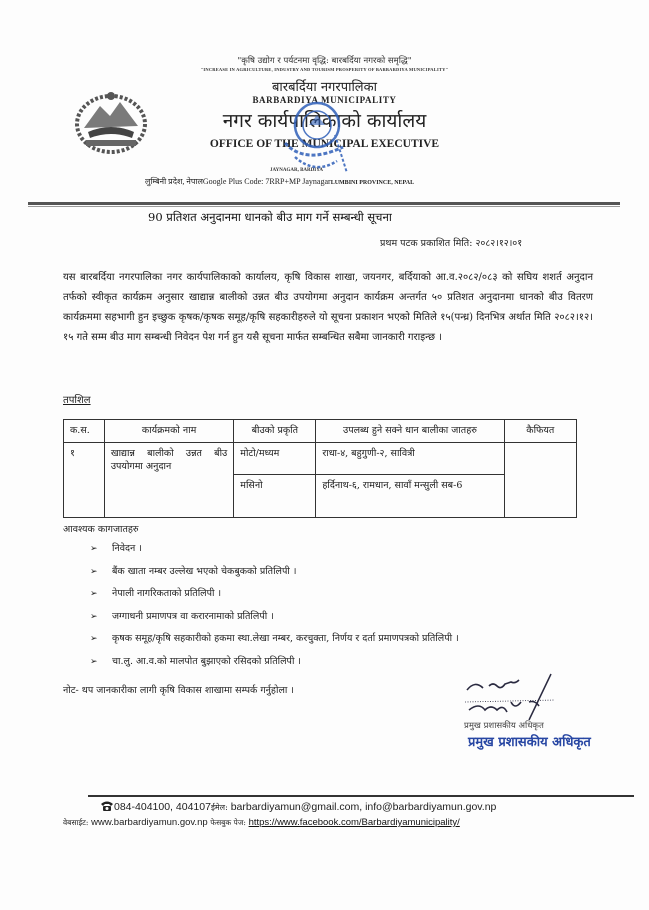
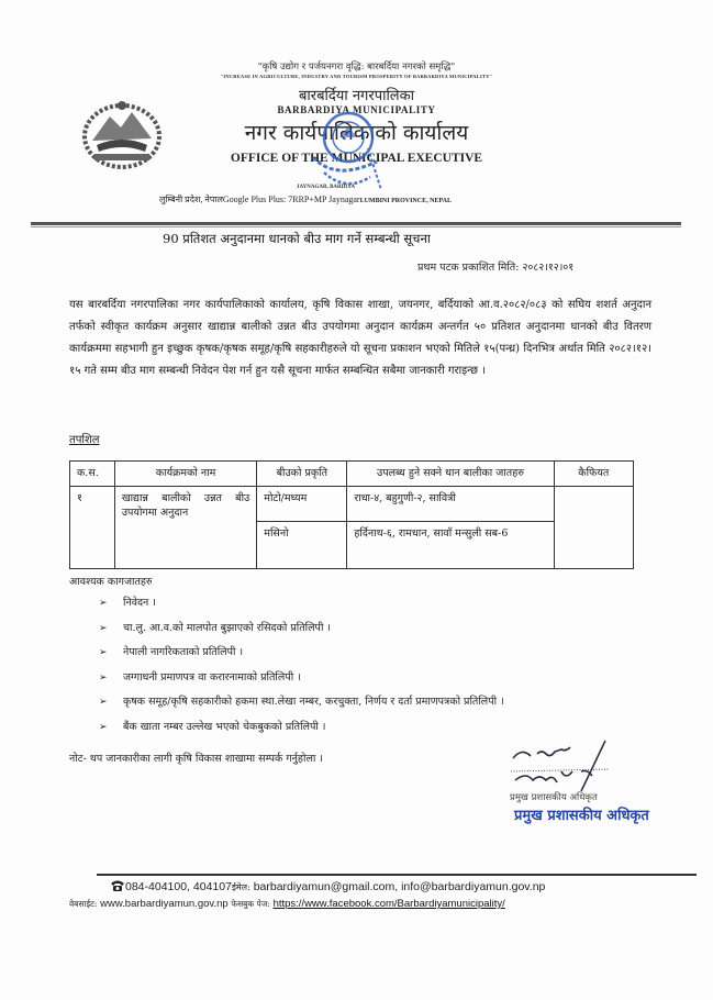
- "कृषि उद्योग र पर्यटनमा वृद्धि: बारबर्दिया नगरको समृद्धि"
+ "कृषि उद्योग र पर्जयनगरा वृद्धि: बारबर्दिया नगरको समृद्धि"
  बारबर्दिया नगरपालिका
  BARBARDIYA MUNICIPALITY
  नगर कार्यपालिकाको कार्यालय
  OFFICE OF THE MUNICIPAL EXECUTIVE
- लुम्बिनी प्रदेश, नेपालGoogle Plus Code: 7RRP+MP Jaynagar
+ लुम्बिनी प्रदेश, नेपालGoogle Plus Plus: 7RRP+MP Jaynagar
  90 प्रतिशत अनुदानमा धानको बीउ माग गर्ने सम्बन्धी सूचना
  प्रथम पटक प्रकाशित मिति: २०८२।१२।०१
  यस बारबर्दिया नगरपालिका नगर कार्यपालिकाको कार्यालय, कृषि विकास शाखा, जयनगर, बर्दियाको आ.व.२०८२/०८३ को सघिय शशर्त अनुदान तर्फको स्वीकृत कार्यक्रम अनुसार खाद्यान्न बालीको उन्नत बीउ उपयोगमा अनुदान कार्यक्रम अन्तर्गत ५० प्रतिशत अनुदानमा धानको बीउ वितरण कार्यक्रममा सहभागी हुन इच्छुक कृषक/कृषक समूह/कृषि सहकारीहरुले यो सूचना प्रकाशन भएको मितिले १५(पन्ध्र) दिनभित्र अर्थात मिति २०८२।१२।१५ गते सम्म बीउ माग सम्बन्धी निवेदन पेश गर्न हुन यसै सूचना मार्फत सम्बन्धित सबैमा जानकारी गराइन्छ ।
  तपशिल
  क.स.	कार्यक्रमको नाम	बीउको प्रकृति	उपलब्ध हुने सक्ने धान बालीका जातहरु	कैफियत
  १	खाद्यान्न बालीको उन्नत बीउ उपयोगमा अनुदान	मोटो/मध्यम	राधा-४, बहुगुणी-२, सावित्री
  मसिनो	हर्दिनाथ-६, रामधान, सावाँ मन्सुली सब-6
  आवश्यक कागजातहरु
  ➢ निवेदन ।
- ➢ बैंक खाता नम्बर उल्लेख भएको चेकबुकको प्रतिलिपी ।
+ ➢ चा.लु. आ.व.को मालपोत बुझाएको रसिदको प्रतिलिपी ।
  ➢ नेपाली नागरिकताको प्रतिलिपी ।
  ➢ जग्गाधनी प्रमाणपत्र वा करारनामाको प्रतिलिपी ।
  ➢ कृषक समूह/कृषि सहकारीको हकमा स्था.लेखा नम्बर, करचुक्ता, निर्णय र दर्ता प्रमाणपत्रको प्रतिलिपी ।
- ➢ चा.लु. आ.व.को मालपोत बुझाएको रसिदको प्रतिलिपी ।
+ ➢ बैंक खाता नम्बर उल्लेख भएको चेकबुकको प्रतिलिपी ।
  नोट- थप जानकारीका लागी कृषि विकास शाखामा सम्पर्क गर्नुहोला ।
  प्रमुख प्रशासकीय अधिकृत
  प्रमुख प्रशासकीय अधिकृत
  084-404100, 404107ईमेल: barbardiyamun@gmail.com, info@barbardiyamun.gov.np
  वेबसाईट: www.barbardiyamun.gov.np फेसबुक पेज: https://www.facebook.com/Barbardiyamunicipality/
